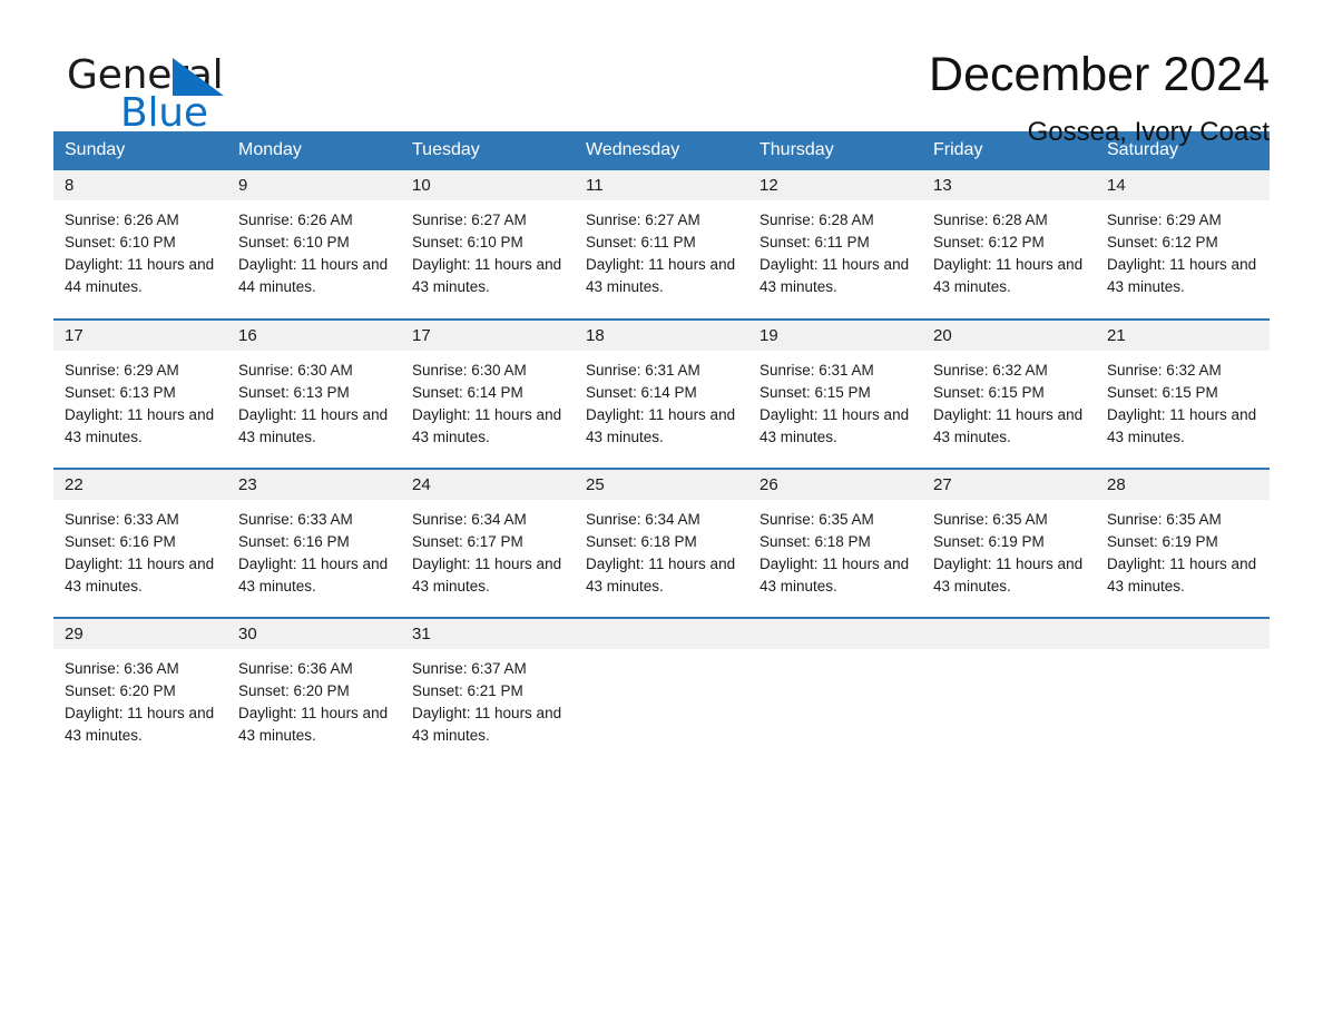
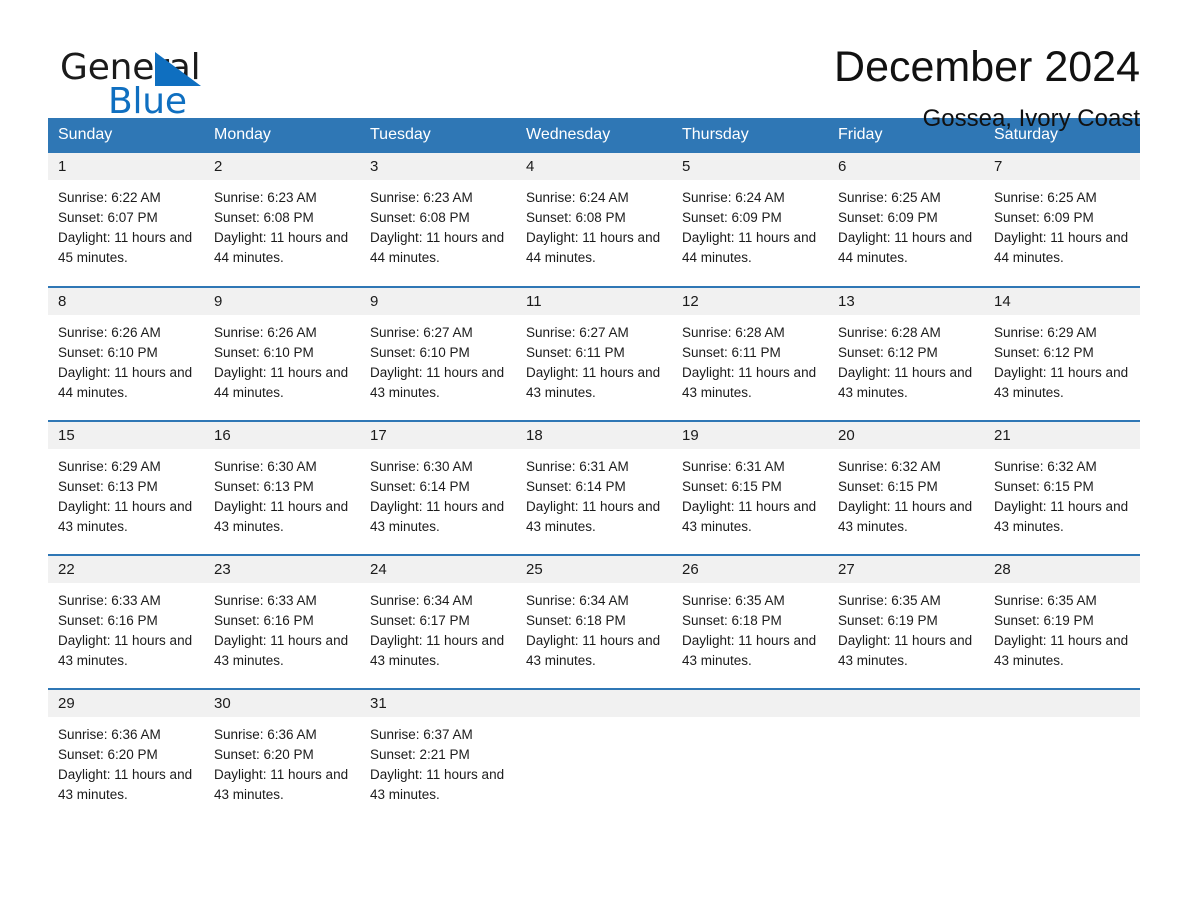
  Geneal
  Blue
  December 2024
  Gossea, Ivory Coast
  Sunday	Monday	Tuesday	Wednesday	Thursday	Friday	Saturday
+ 1 Sunrise: 6:22 AM Sunset: 6:07 PM Daylight: 11 hours and 45 minutes.	2 Sunrise: 6:23 AM Sunset: 6:08 PM Daylight: 11 hours and 44 minutes.	3 Sunrise: 6:23 AM Sunset: 6:08 PM Daylight: 11 hours and 44 minutes.	4 Sunrise: 6:24 AM Sunset: 6:08 PM Daylight: 11 hours and 44 minutes.	5 Sunrise: 6:24 AM Sunset: 6:09 PM Daylight: 11 hours and 44 minutes.	6 Sunrise: 6:25 AM Sunset: 6:09 PM Daylight: 11 hours and 44 minutes.	7 Sunrise: 6:25 AM Sunset: 6:09 PM Daylight: 11 hours and 44 minutes.
- 8 Sunrise: 6:26 AM Sunset: 6:10 PM Daylight: 11 hours and 44 minutes.	9 Sunrise: 6:26 AM Sunset: 6:10 PM Daylight: 11 hours and 44 minutes.	10 Sunrise: 6:27 AM Sunset: 6:10 PM Daylight: 11 hours and 43 minutes.	11 Sunrise: 6:27 AM Sunset: 6:11 PM Daylight: 11 hours and 43 minutes.	12 Sunrise: 6:28 AM Sunset: 6:11 PM Daylight: 11 hours and 43 minutes.	13 Sunrise: 6:28 AM Sunset: 6:12 PM Daylight: 11 hours and 43 minutes.	14 Sunrise: 6:29 AM Sunset: 6:12 PM Daylight: 11 hours and 43 minutes.
+ 8 Sunrise: 6:26 AM Sunset: 6:10 PM Daylight: 11 hours and 44 minutes.	9 Sunrise: 6:26 AM Sunset: 6:10 PM Daylight: 11 hours and 44 minutes.	9 Sunrise: 6:27 AM Sunset: 6:10 PM Daylight: 11 hours and 43 minutes.	11 Sunrise: 6:27 AM Sunset: 6:11 PM Daylight: 11 hours and 43 minutes.	12 Sunrise: 6:28 AM Sunset: 6:11 PM Daylight: 11 hours and 43 minutes.	13 Sunrise: 6:28 AM Sunset: 6:12 PM Daylight: 11 hours and 43 minutes.	14 Sunrise: 6:29 AM Sunset: 6:12 PM Daylight: 11 hours and 43 minutes.
- 17 Sunrise: 6:29 AM Sunset: 6:13 PM Daylight: 11 hours and 43 minutes.	16 Sunrise: 6:30 AM Sunset: 6:13 PM Daylight: 11 hours and 43 minutes.	17 Sunrise: 6:30 AM Sunset: 6:14 PM Daylight: 11 hours and 43 minutes.	18 Sunrise: 6:31 AM Sunset: 6:14 PM Daylight: 11 hours and 43 minutes.	19 Sunrise: 6:31 AM Sunset: 6:15 PM Daylight: 11 hours and 43 minutes.	20 Sunrise: 6:32 AM Sunset: 6:15 PM Daylight: 11 hours and 43 minutes.	21 Sunrise: 6:32 AM Sunset: 6:15 PM Daylight: 11 hours and 43 minutes.
+ 15 Sunrise: 6:29 AM Sunset: 6:13 PM Daylight: 11 hours and 43 minutes.	16 Sunrise: 6:30 AM Sunset: 6:13 PM Daylight: 11 hours and 43 minutes.	17 Sunrise: 6:30 AM Sunset: 6:14 PM Daylight: 11 hours and 43 minutes.	18 Sunrise: 6:31 AM Sunset: 6:14 PM Daylight: 11 hours and 43 minutes.	19 Sunrise: 6:31 AM Sunset: 6:15 PM Daylight: 11 hours and 43 minutes.	20 Sunrise: 6:32 AM Sunset: 6:15 PM Daylight: 11 hours and 43 minutes.	21 Sunrise: 6:32 AM Sunset: 6:15 PM Daylight: 11 hours and 43 minutes.
  22 Sunrise: 6:33 AM Sunset: 6:16 PM Daylight: 11 hours and 43 minutes.	23 Sunrise: 6:33 AM Sunset: 6:16 PM Daylight: 11 hours and 43 minutes.	24 Sunrise: 6:34 AM Sunset: 6:17 PM Daylight: 11 hours and 43 minutes.	25 Sunrise: 6:34 AM Sunset: 6:18 PM Daylight: 11 hours and 43 minutes.	26 Sunrise: 6:35 AM Sunset: 6:18 PM Daylight: 11 hours and 43 minutes.	27 Sunrise: 6:35 AM Sunset: 6:19 PM Daylight: 11 hours and 43 minutes.	28 Sunrise: 6:35 AM Sunset: 6:19 PM Daylight: 11 hours and 43 minutes.
- 29 Sunrise: 6:36 AM Sunset: 6:20 PM Daylight: 11 hours and 43 minutes.	30 Sunrise: 6:36 AM Sunset: 6:20 PM Daylight: 11 hours and 43 minutes.	31 Sunrise: 6:37 AM Sunset: 6:21 PM Daylight: 11 hours and 43 minutes.
+ 29 Sunrise: 6:36 AM Sunset: 6:20 PM Daylight: 11 hours and 43 minutes.	30 Sunrise: 6:36 AM Sunset: 6:20 PM Daylight: 11 hours and 43 minutes.	31 Sunrise: 6:37 AM Sunset: 2:21 PM Daylight: 11 hours and 43 minutes.
